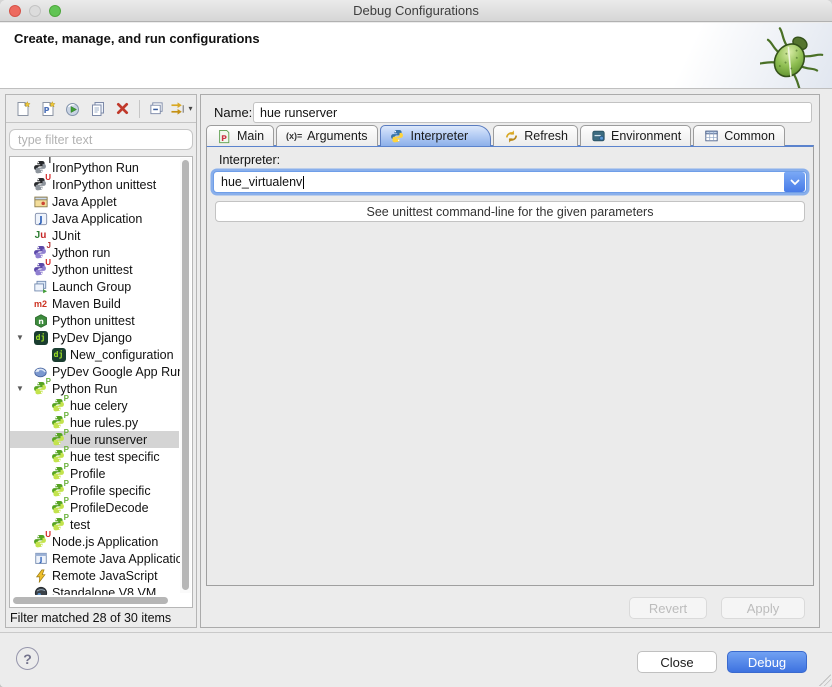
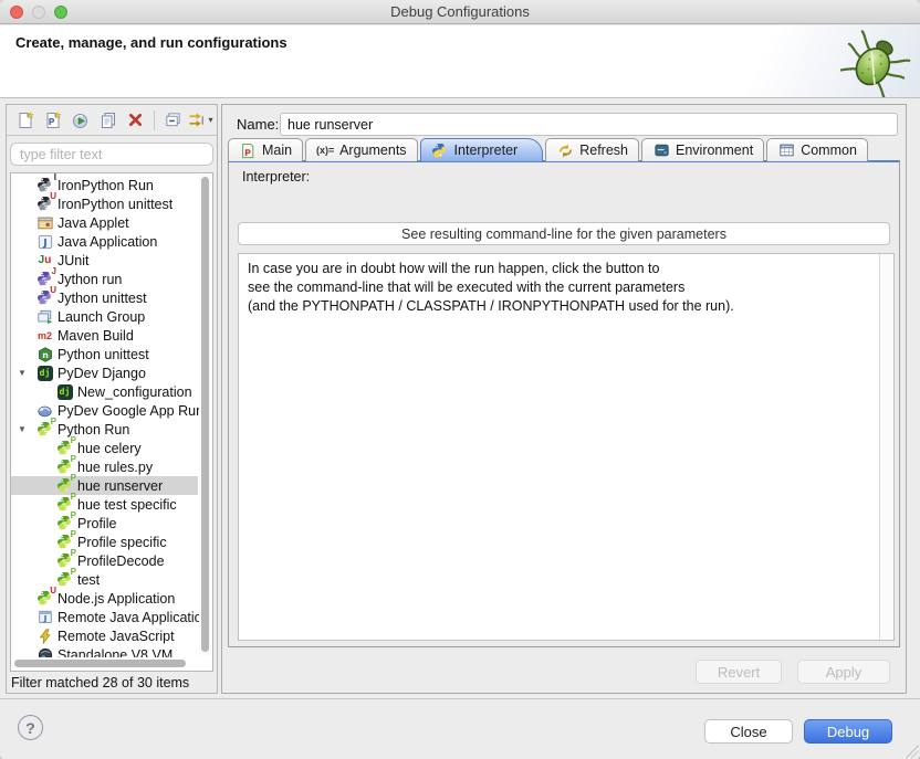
  Debug Configurations
  Create, manage, and run configurations
  P
  ▾
  type filter text
  I
  IronPython Run
  U
  IronPython unittest
  Java Applet
  J
  Java Application
  Ju
  JUnit
  J
  Jython run
  U
  Jython unittest
  Launch Group
  m2
  Maven Build
  n
  Python unittest
  ▼
  dj
  PyDev Django
  dj
  New_configuration
  PyDev Google App Ru
  ▼
  P
  Python Run
  P
  hue celery
  P
  hue rules.py
  P
  hue runserver
  P
  hue test specific
  P
  Profile
  P
  Profile specific
  P
  ProfileDecode
  P
  test
  U
  Node.js Application
  J
  Remote Java Applicati
  Remote JavaScript
  Standalone V8 VM
  Filter matched 28 of 30 items
  Name:
  hue runserver
  P
  Main
  (x)=
  Arguments
  Interpreter
  Refresh
  Environment
  Common
  Interpreter:
- hue_virtualenv
- See unittest command-line for the given parameters
+ See resulting command-line for the given parameters
+ In case you are in doubt how will the run happen, click the button to
+ see the command-line that will be executed with the current parameters
+ (and the PYTHONPATH / CLASSPATH / IRONPYTHONPATH used for the run).
  Revert
  Apply
  ?
  Close
  Debug
